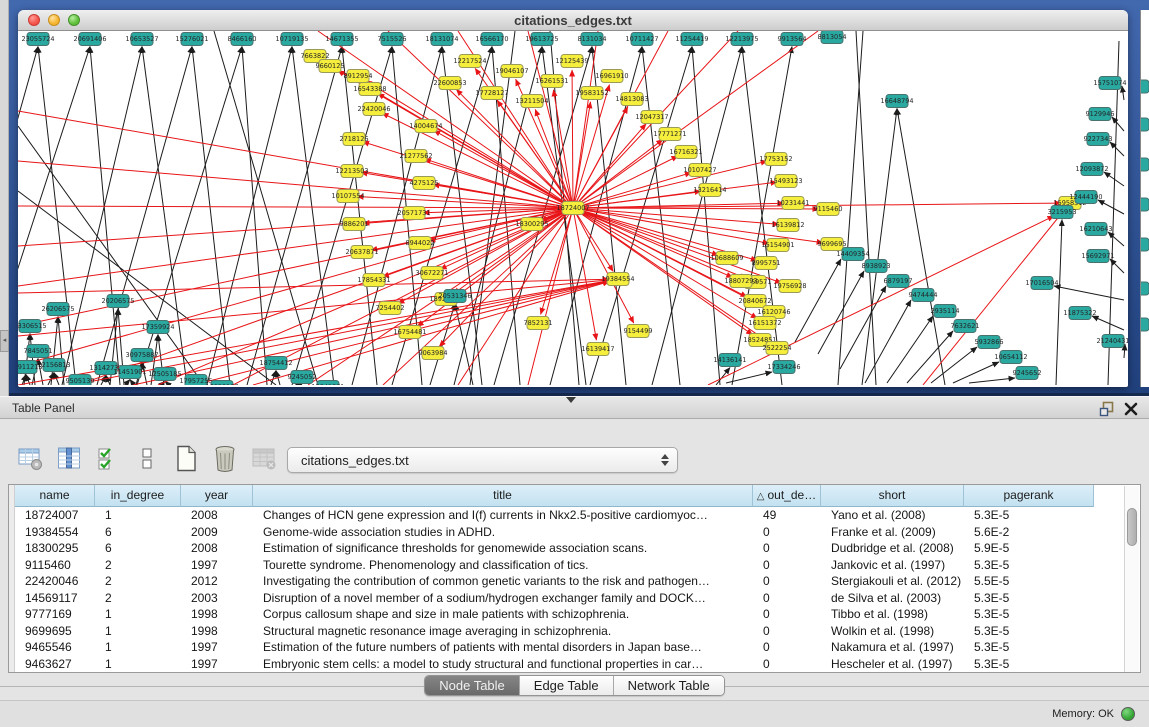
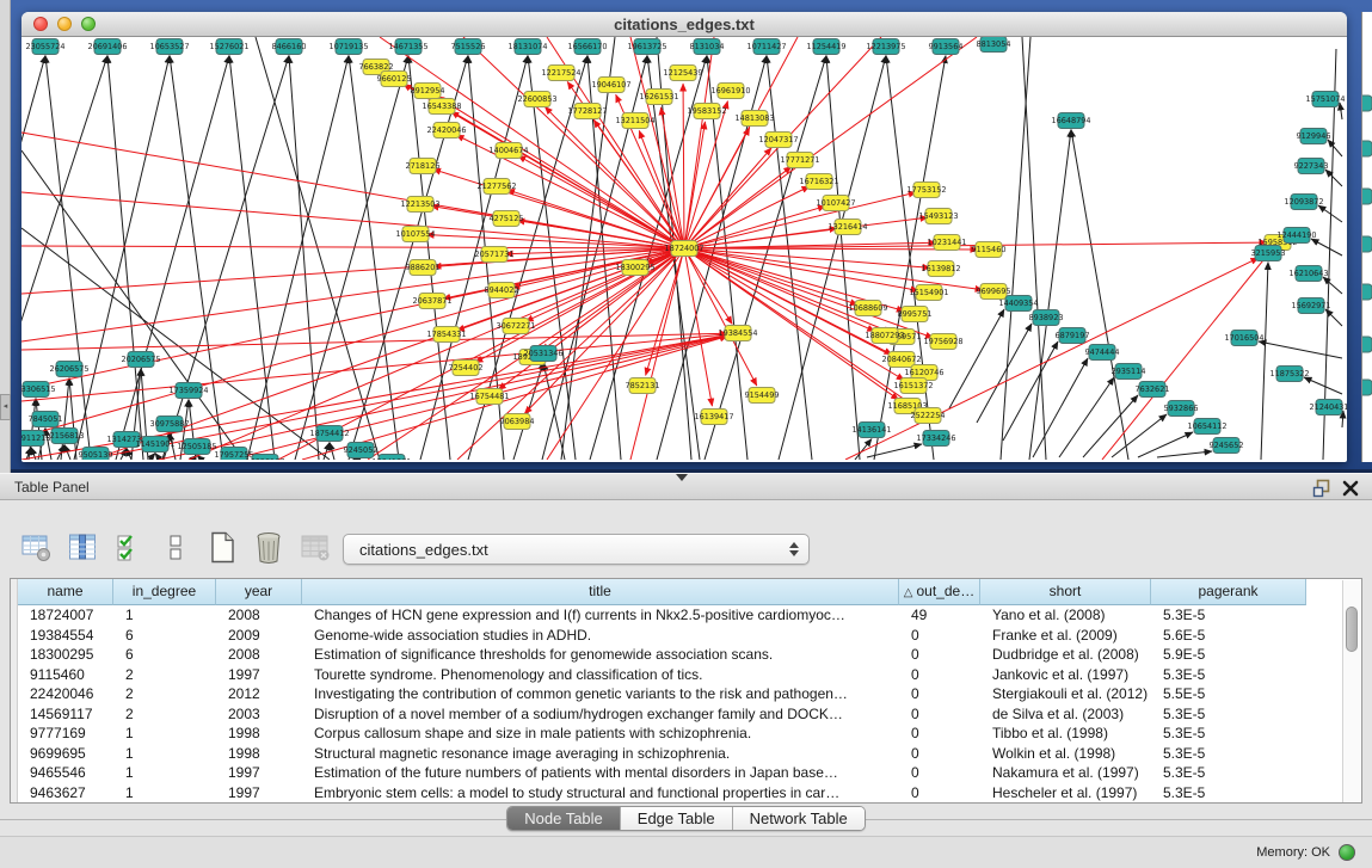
  citations_edges.txt
  23055724
  20691406
  10653527
  15276021
  8466160
  10719135
  14671355
  7515526
  18131074
  16566170
  19613725
  8131034
  10711427
  11254419
  12213975
  9913564
  8813054
  7663822
  9660125
  8912954
  16543388
  22420046
  2718126
  12213503
  10107554
  9886201
  20637871
  17854331
  7254402
  16754481
  9063984
  21277562
  4275125
  20571731
  8944022
  30672271
  22600853
  12217524
  17728127
  19046107
  13211504
  16261531
  12125439
  19583152
  16961910
  14813083
  12047317
  17771271
  16716321
  10107427
  13216414
  18724007
  18300295
  19384554
  17753152
  15493123
  10231441
  16139812
  15154901
  8995751
  10688609
  18807293
  19756928
  20840672
  16120746
  16151372
- 18524851
+ 11685103
  2522254
  16139417
  9154499
  7852131
  9115460
  9699695
  20531346
  14136141
  17334246
  14409354
  8938923
  6879197
  9474444
  2935114
  7632621
  5932866
  10654112
  9245652
  16648794
  15751074
  9129946
  9227343
  12093872
  12444190
  16210643
  15692971
  17016504
  11875322
  3215953
  21240431
  3306515
  26206575
  7845051
  911213
  12156813
  20206575
  1314273
  11451901
  30975887
  17359924
  12505185
  17957255
  9505139
  18754412
  9245052
  Table Panel
  citations_edges.txt
  name
  in_degree
  year
  title
  △ out_de…
  short
  pagerank
  18724007
  1
  2008
  Changes of HCN gene expression and I(f) currents in Nkx2.5-positive cardiomyoc…
  49
  Yano et al. (2008)
  5.3E-5
  19384554
  6
  2009
  Genome-wide association studies in ADHD.
  0
  Franke et al. (2009)
- 5.6E-2
+ 5.6E-5
  18300295
  6
  2008
  Estimation of significance thresholds for genomewide association scans.
  0
  Dudbridge et al. (2008)
  5.9E-5
  9115460
  2
  1997
  Tourette syndrome. Phenomenology and classification of tics.
  0
  Jankovic et al. (1997)
  5.3E-5
  22420046
  2
  2012
  Investigating the contribution of common genetic variants to the risk and pathogen…
  0
  Stergiakouli et al. (2012)
  5.5E-5
  14569117
  2
  2003
  Disruption of a novel member of a sodium/hydrogen exchanger family and DOCK…
  0
  de Silva et al. (2003)
  5.3E-5
  9777169
  1
  1998
  Corpus callosum shape and size in male patients with schizophrenia.
  0
  Tibbo et al. (1998)
  5.3E-5
  9699695
  1
  1998
  Structural magnetic resonance image averaging in schizophrenia.
  0
  Wolkin et al. (1998)
  5.3E-5
  9465546
  1
  1997
  Estimation of the future numbers of patients with mental disorders in Japan base…
  0
  Nakamura et al. (1997)
  5.3E-5
  9463627
  1
  1997
  Embryonic stem cells: a model to study structural and functional properties in car…
  0
  Hescheler et al. (1997)
  5.3E-5
  Node Table
  Edge Table
  Network Table
  Memory: OK
